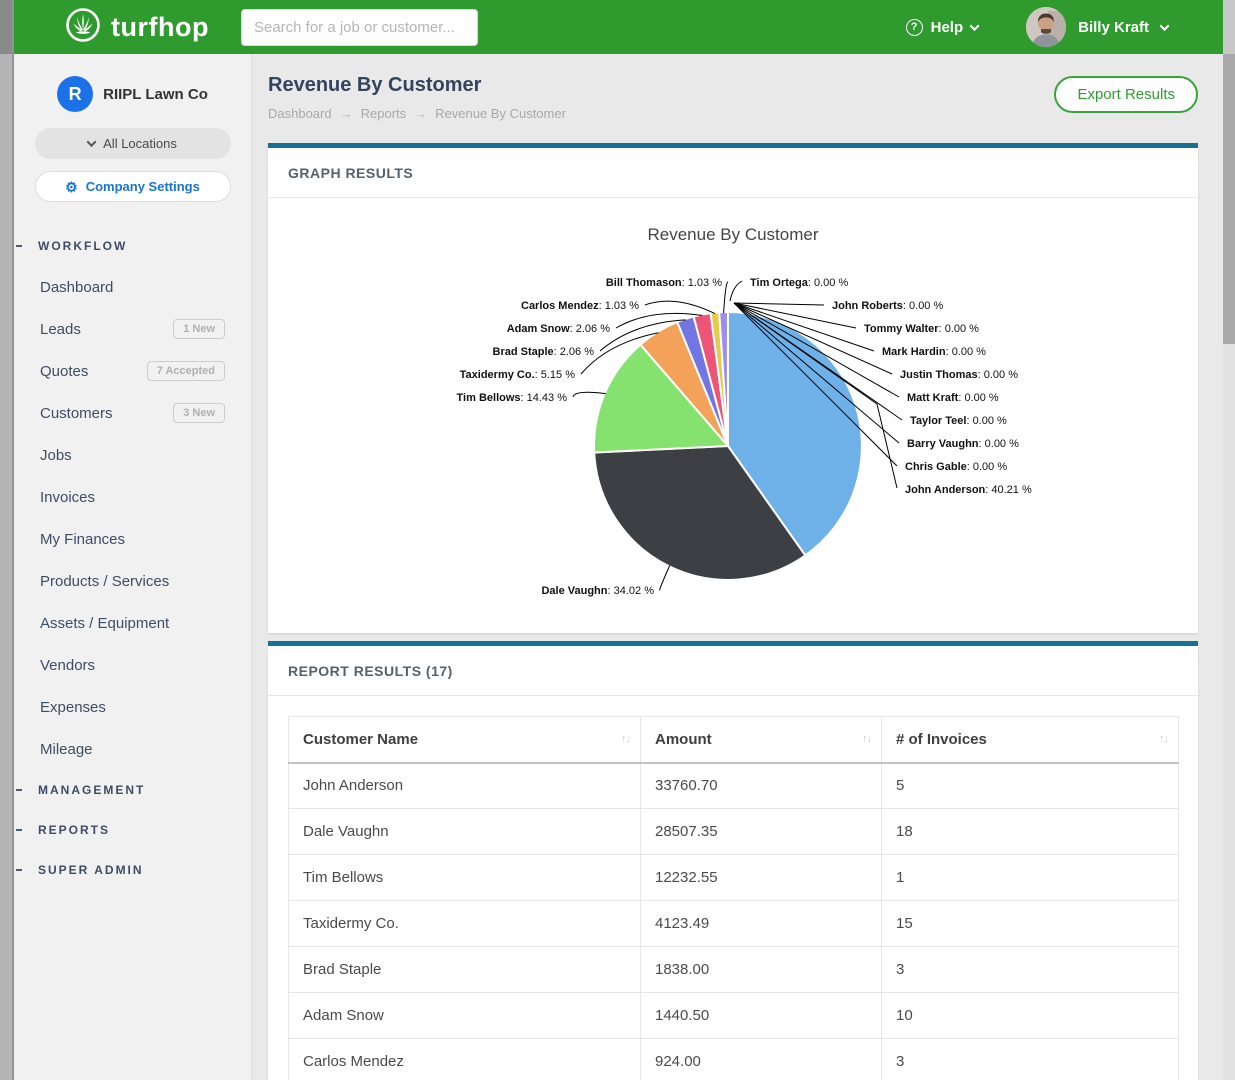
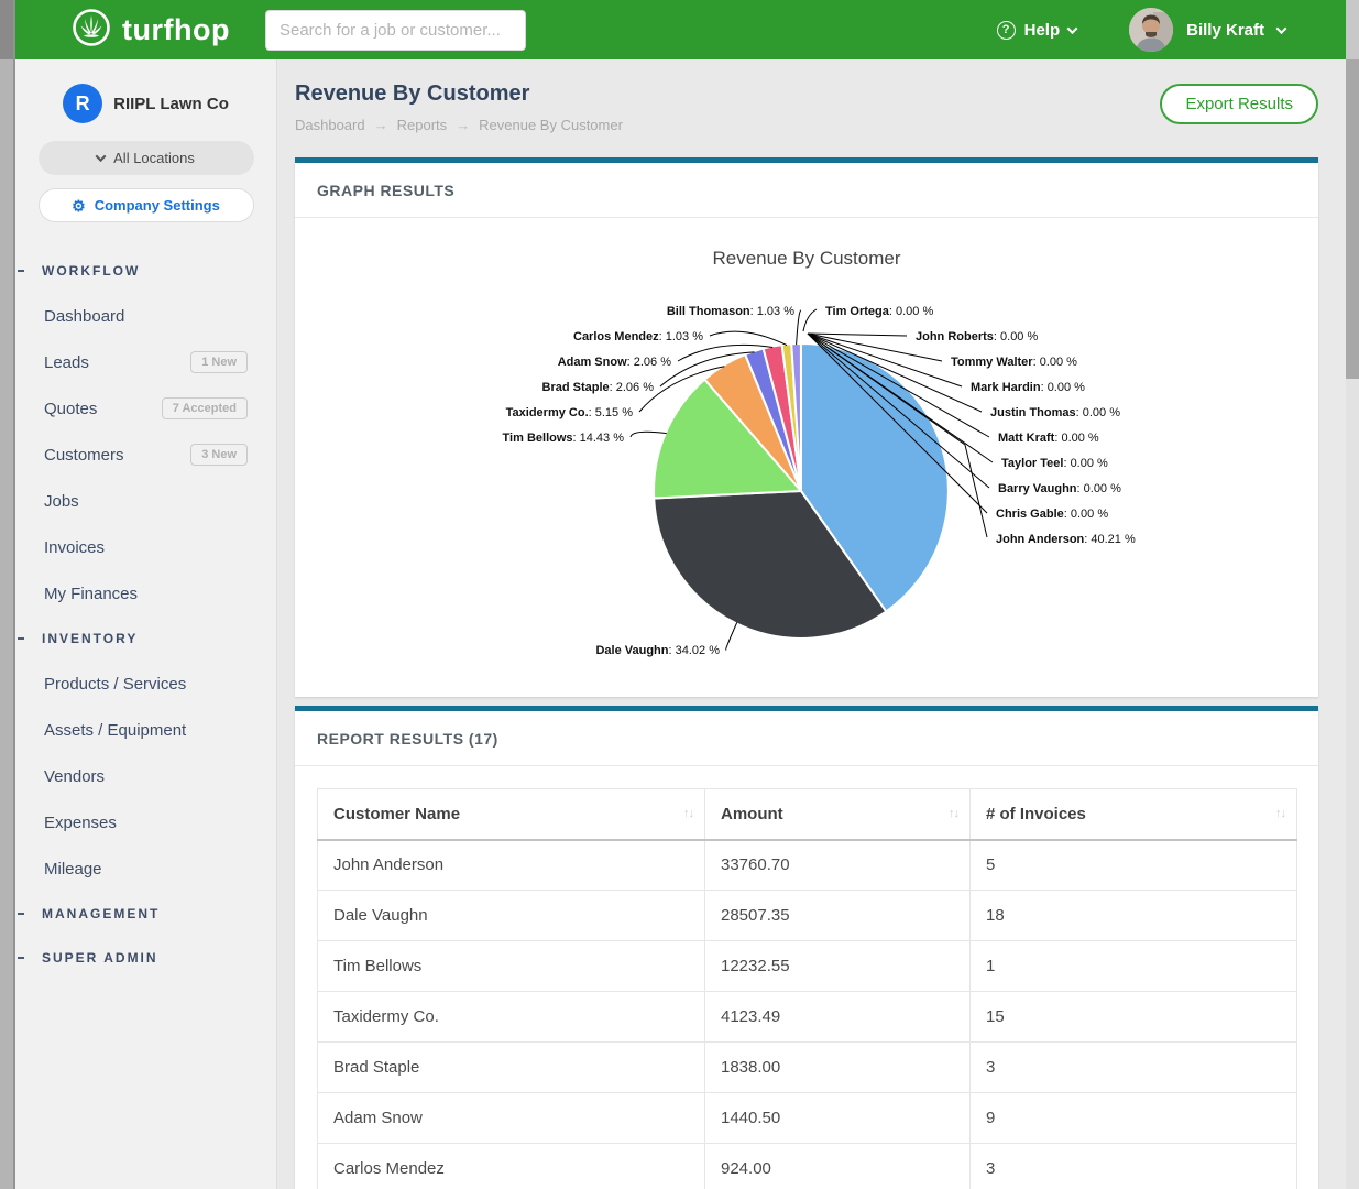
  turfhop
  Search for a job or customer...
  ?
  Help
  Billy Kraft
  R
  RIIPL Lawn Co
  All Locations
  ⚙
  Company Settings
  WORKFLOW
  Dashboard
  Leads
  1 New
  Quotes
  7 Accepted
  Customers
  3 New
  Jobs
  Invoices
  My Finances
+ INVENTORY
  Products / Services
  Assets / Equipment
  Vendors
  Expenses
  Mileage
  MANAGEMENT
- REPORTS
  SUPER ADMIN
  Revenue By Customer
  Dashboard
  →
  Reports
  →
  Revenue By Customer
  Export Results
  GRAPH RESULTS
  Revenue By Customer
  John Anderson: 40.21 %
  Dale Vaughn: 34.02 %
  Tim Bellows: 14.43 %
  Taxidermy Co.: 5.15 %
  Brad Staple: 2.06 %
  Adam Snow: 2.06 %
  Carlos Mendez: 1.03 %
  Bill Thomason: 1.03 %
  Tim Ortega: 0.00 %
  John Roberts: 0.00 %
  Tommy Walter: 0.00 %
  Mark Hardin: 0.00 %
  Justin Thomas: 0.00 %
  Matt Kraft: 0.00 %
  Taylor Teel: 0.00 %
  Barry Vaughn: 0.00 %
  Chris Gable: 0.00 %
  REPORT RESULTS (17)
  Customer Name ↑↓	Amount ↑↓	# of Invoices ↑↓
  John Anderson	33760.70	5
  Dale Vaughn	28507.35	18
  Tim Bellows	12232.55	1
  Taxidermy Co.	4123.49	15
  Brad Staple	1838.00	3
- Adam Snow	1440.50	10
+ Adam Snow	1440.50	9
  Carlos Mendez	924.00	3
